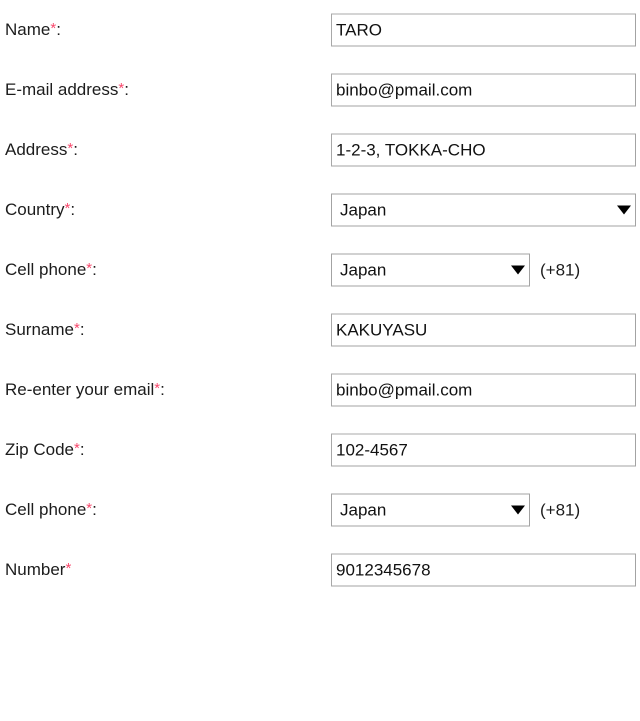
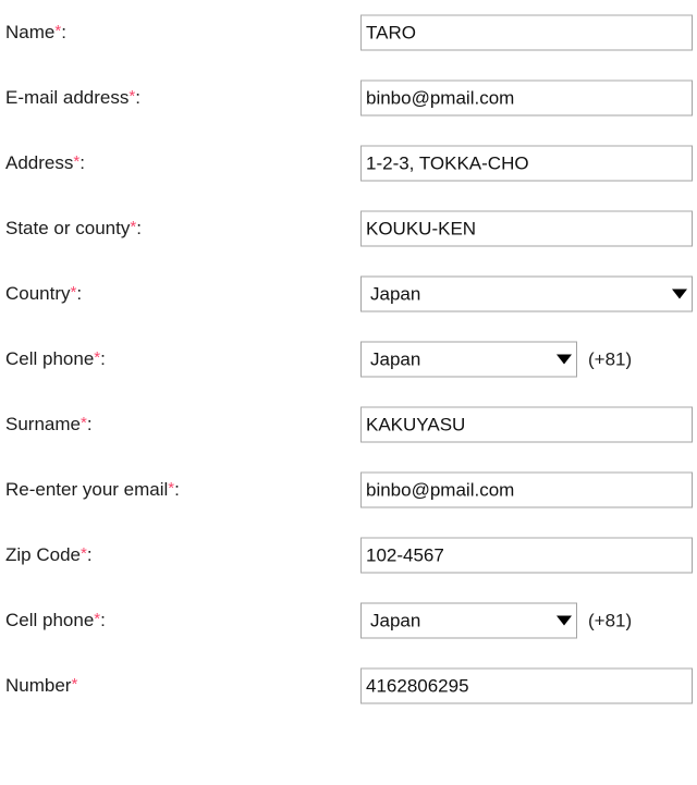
  Name*:
  TARO
  E-mail address*:
  binbo@pmail.com
  Address*:
  1-2-3, TOKKA-CHO
+ State or county*:
+ KOUKU-KEN
  Country*:
  Japan
  Cell phone*:
  Japan
  (+81)
  Surname*:
  KAKUYASU
  Re-enter your email*:
  binbo@pmail.com
  Zip Code*:
  102-4567
  Cell phone*:
  Japan
  (+81)
  Number*
- 9012345678
+ 4162806295
